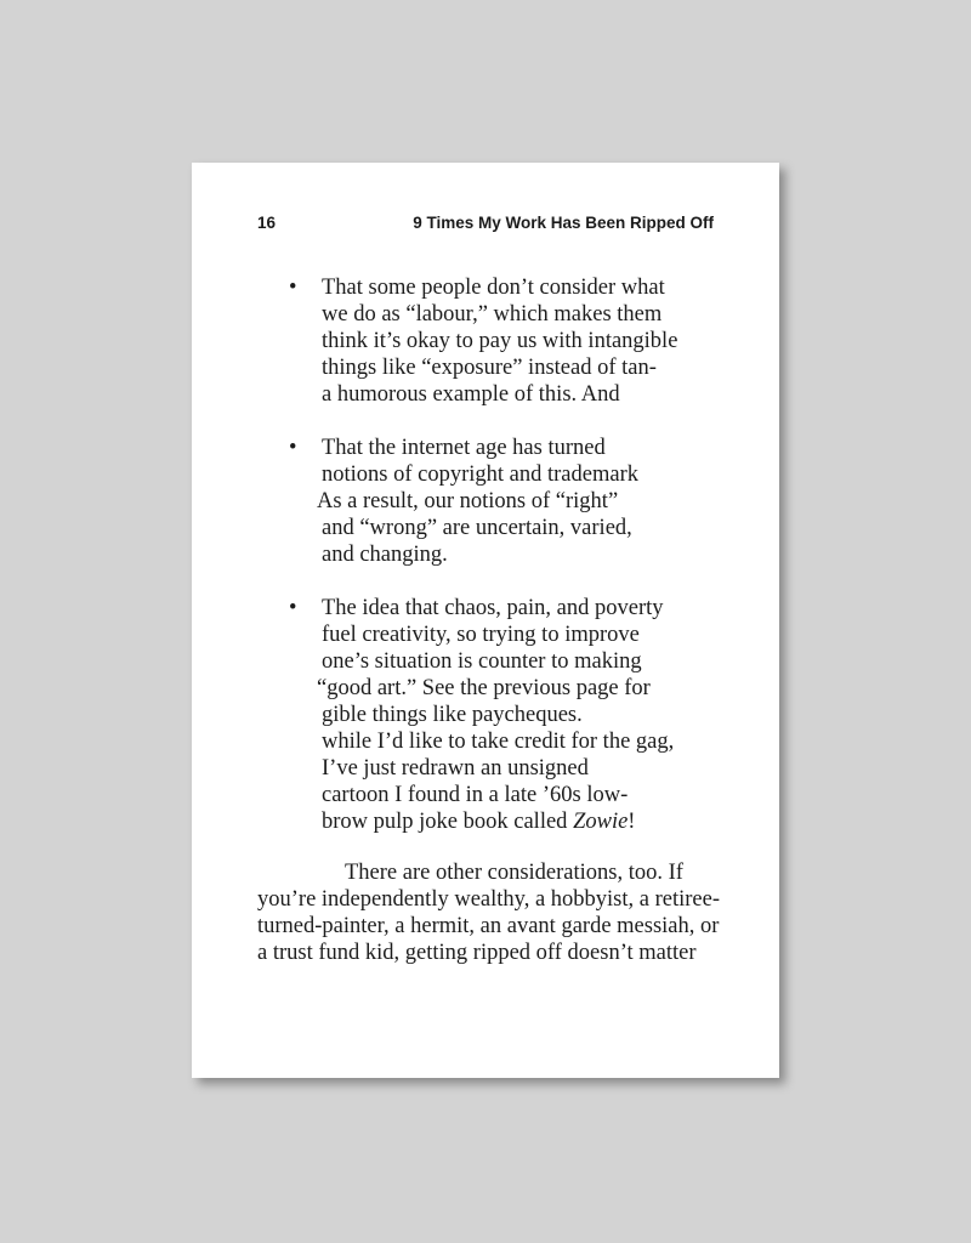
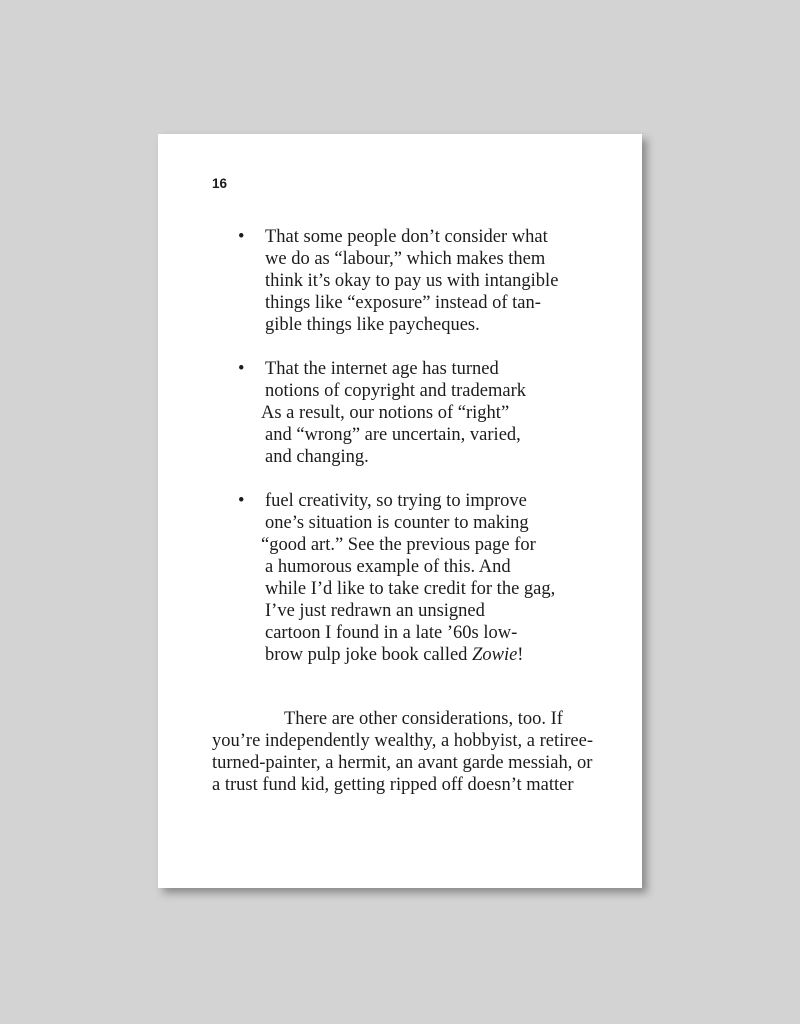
  16
- 9 Times My Work Has Been Ripped Off
  •
  That some people don’t consider what
  we do as “labour,” which makes them
  think it’s okay to pay us with intangible
  things like “exposure” instead of tan-
- a humorous example of this. And
+ gible things like paycheques.
  •
  That the internet age has turned
  notions of copyright and trademark
  As a result, our notions of “right”
  and “wrong” are uncertain, varied,
  and changing.
  •
- The idea that chaos, pain, and poverty
  fuel creativity, so trying to improve
  one’s situation is counter to making
  “good art.” See the previous page for
- gible things like paycheques.
+ a humorous example of this. And
  while I’d like to take credit for the gag,
  I’ve just redrawn an unsigned
  cartoon I found in a late ’60s low-
  brow pulp joke book called Zowie!
  There are other considerations, too. If
  you’re independently wealthy, a hobbyist, a retiree-
  turned-painter, a hermit, an avant garde messiah, or
  a trust fund kid, getting ripped off doesn’t matter
